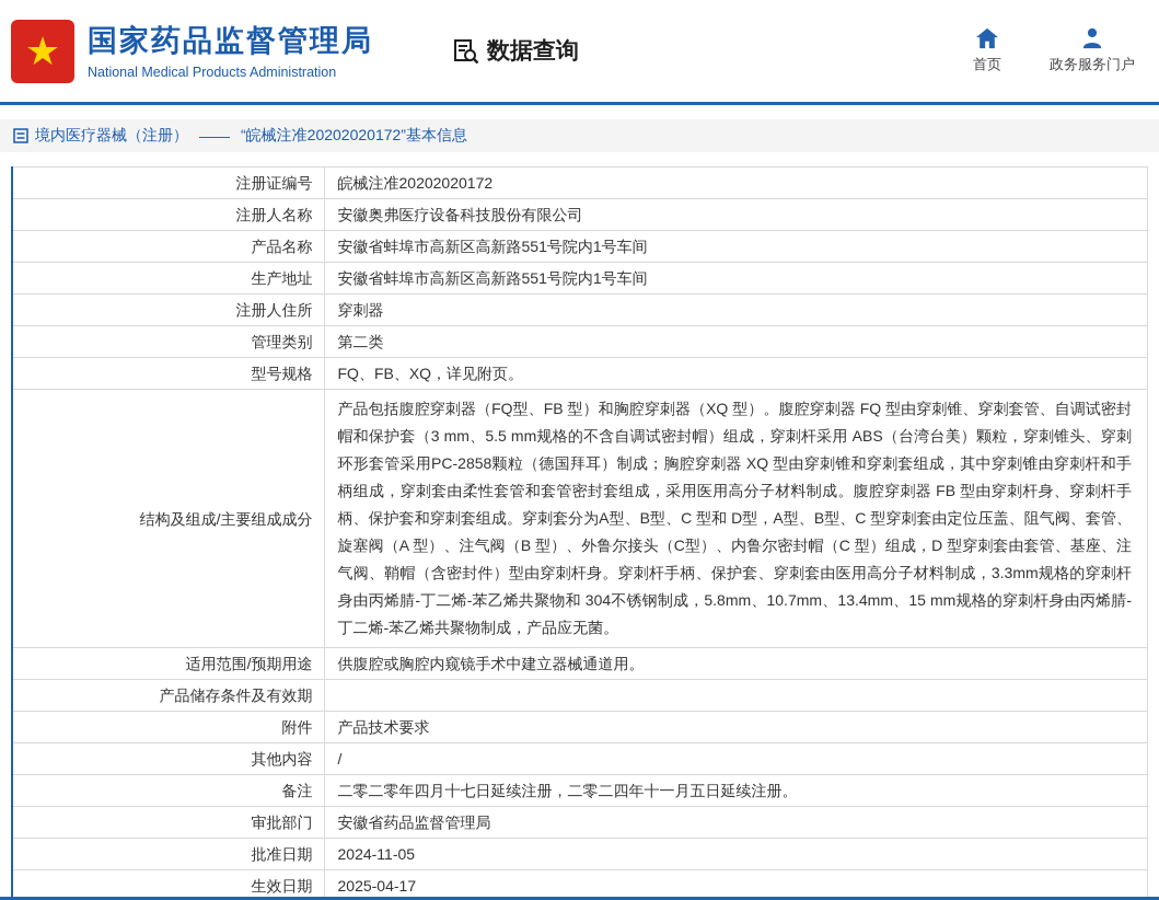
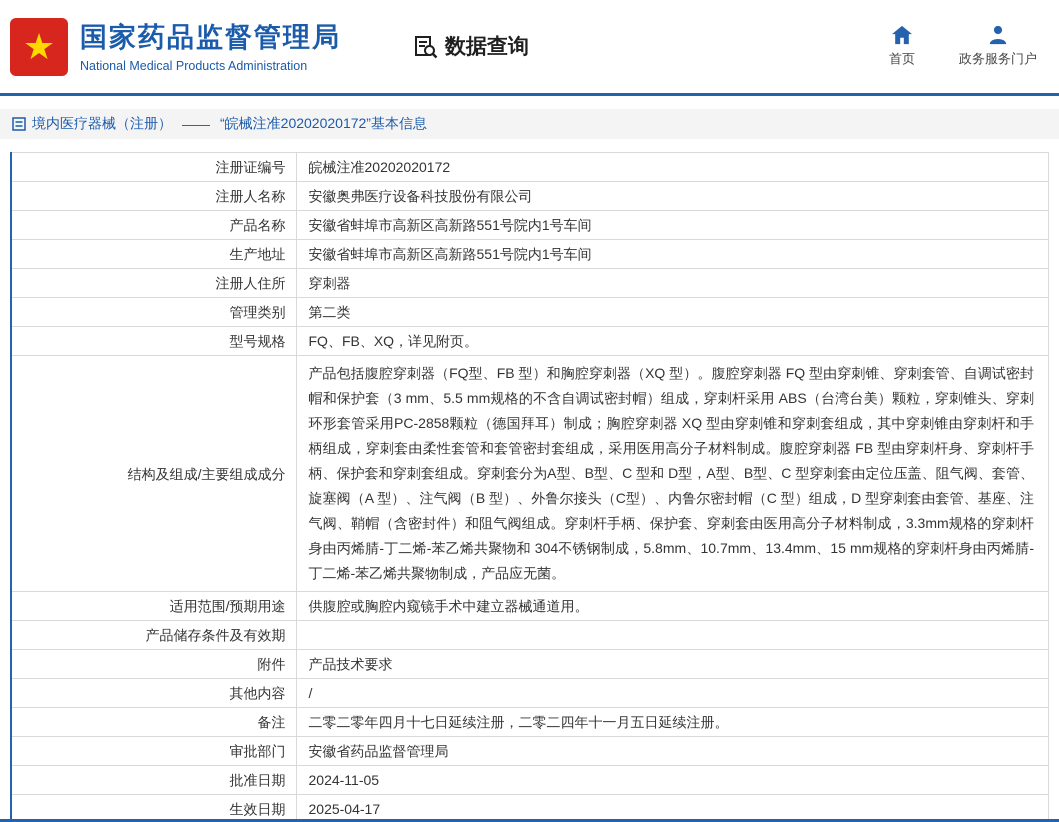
  ★
  国家药品监督管理局
  National Medical Products Administration
  数据查询
  首页
  政务服务门户
  境内医疗器械（注册）
  ——
  “皖械注准20202020172”基本信息
  注册证编号	皖械注准20202020172
  注册人名称	安徽奥弗医疗设备科技股份有限公司
  产品名称	安徽省蚌埠市高新区高新路551号院内1号车间
  生产地址	安徽省蚌埠市高新区高新路551号院内1号车间
  注册人住所	穿刺器
  管理类别	第二类
  型号规格	FQ、FB、XQ，详见附页。
- 结构及组成/主要组成成分	产品包括腹腔穿刺器（FQ型、FB 型）和胸腔穿刺器（XQ 型）。腹腔穿刺器 FQ 型由穿刺锥、穿刺套管、自调试密封帽和保护套（3 mm、5.5 mm规格的不含自调试密封帽）组成，穿刺杆采用 ABS（台湾台美）颗粒，穿刺锥头、穿刺环形套管采用PC-2858颗粒（德国拜耳）制成；胸腔穿刺器 XQ 型由穿刺锥和穿刺套组成，其中穿刺锥由穿刺杆和手柄组成，穿刺套由柔性套管和套管密封套组成，采用医用高分子材料制成。腹腔穿刺器 FB 型由穿刺杆身、穿刺杆手柄、保护套和穿刺套组成。穿刺套分为A型、B型、C 型和 D型，A型、B型、C 型穿刺套由定位压盖、阻气阀、套管、旋塞阀（A 型）、注气阀（B 型）、外鲁尔接头（C型）、内鲁尔密封帽（C 型）组成，D 型穿刺套由套管、基座、注气阀、鞘帽（含密封件）型由穿刺杆身。穿刺杆手柄、保护套、穿刺套由医用高分子材料制成，3.3mm规格的穿刺杆身由丙烯腈-丁二烯-苯乙烯共聚物和 304不锈钢制成，5.8mm、10.7mm、13.4mm、15 mm规格的穿刺杆身由丙烯腈-丁二烯-苯乙烯共聚物制成，产品应无菌。
+ 结构及组成/主要组成成分	产品包括腹腔穿刺器（FQ型、FB 型）和胸腔穿刺器（XQ 型）。腹腔穿刺器 FQ 型由穿刺锥、穿刺套管、自调试密封帽和保护套（3 mm、5.5 mm规格的不含自调试密封帽）组成，穿刺杆采用 ABS（台湾台美）颗粒，穿刺锥头、穿刺环形套管采用PC-2858颗粒（德国拜耳）制成；胸腔穿刺器 XQ 型由穿刺锥和穿刺套组成，其中穿刺锥由穿刺杆和手柄组成，穿刺套由柔性套管和套管密封套组成，采用医用高分子材料制成。腹腔穿刺器 FB 型由穿刺杆身、穿刺杆手柄、保护套和穿刺套组成。穿刺套分为A型、B型、C 型和 D型，A型、B型、C 型穿刺套由定位压盖、阻气阀、套管、旋塞阀（A 型）、注气阀（B 型）、外鲁尔接头（C型）、内鲁尔密封帽（C 型）组成，D 型穿刺套由套管、基座、注气阀、鞘帽（含密封件）和阻气阀组成。穿刺杆手柄、保护套、穿刺套由医用高分子材料制成，3.3mm规格的穿刺杆身由丙烯腈-丁二烯-苯乙烯共聚物和 304不锈钢制成，5.8mm、10.7mm、13.4mm、15 mm规格的穿刺杆身由丙烯腈-丁二烯-苯乙烯共聚物制成，产品应无菌。
  适用范围/预期用途	供腹腔或胸腔内窥镜手术中建立器械通道用。
  产品储存条件及有效期
  附件	产品技术要求
  其他内容	/
  备注	二零二零年四月十七日延续注册，二零二四年十一月五日延续注册。
  审批部门	安徽省药品监督管理局
  批准日期	2024-11-05
  生效日期	2025-04-17
